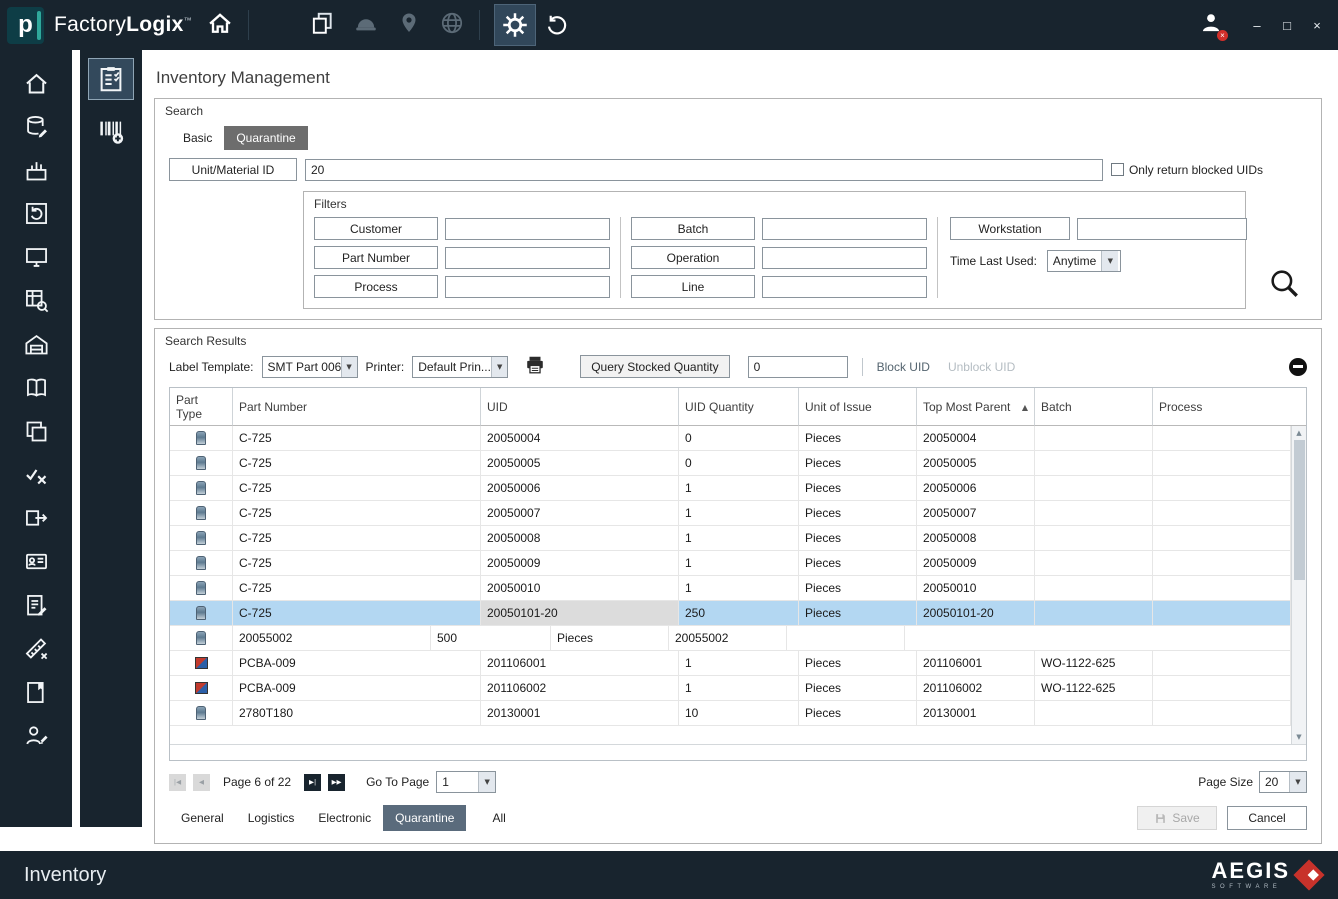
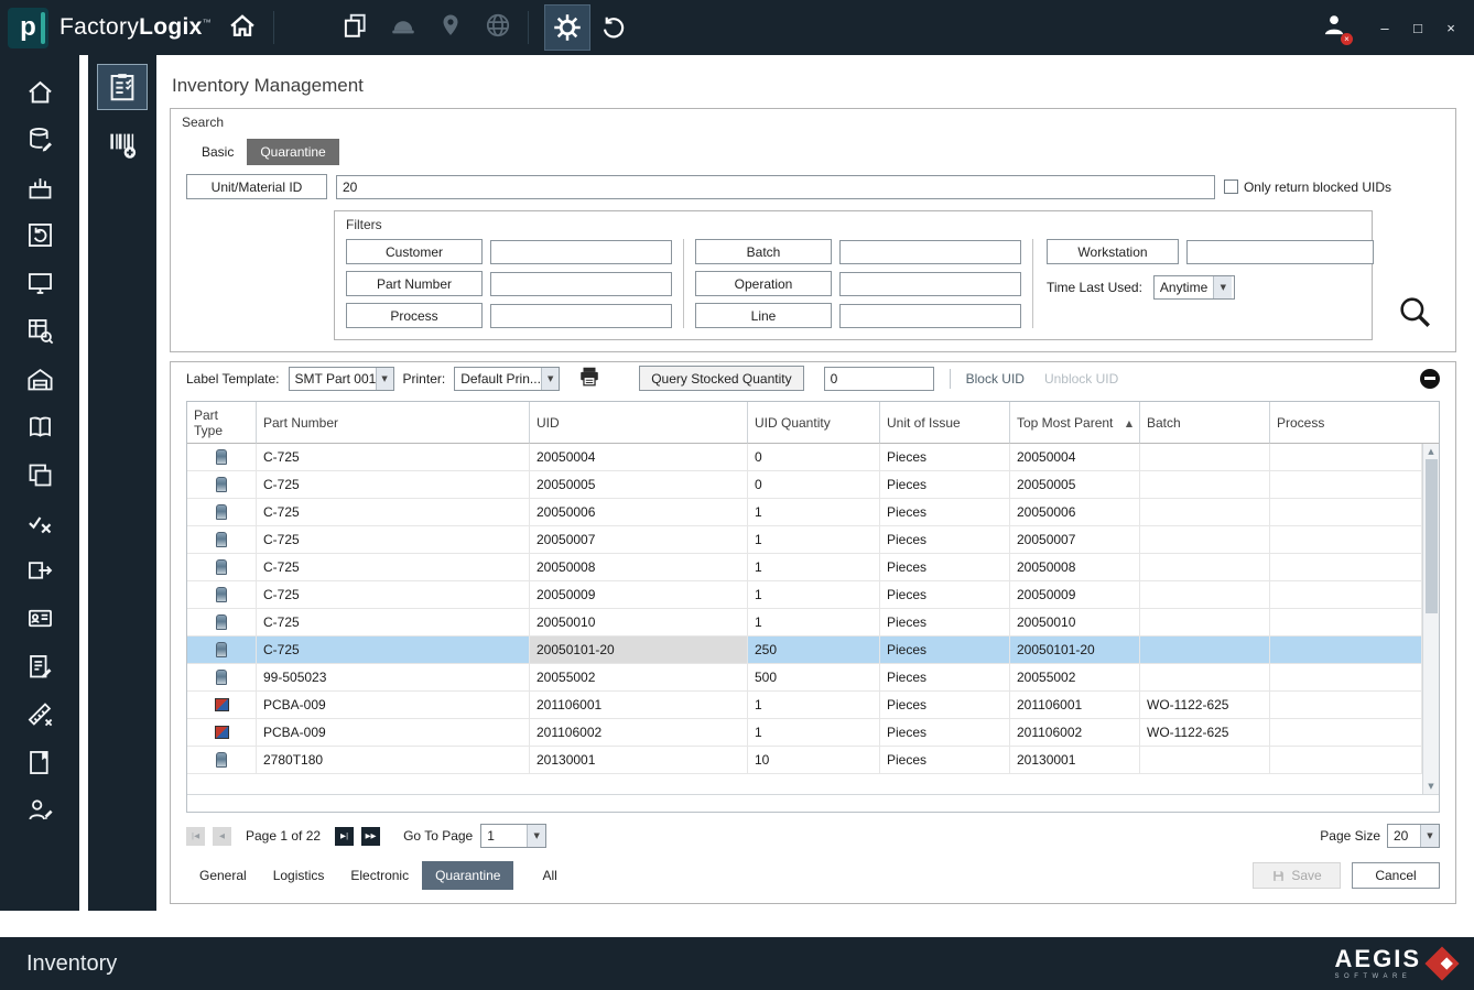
  p
  FactoryLogix™
  ×
  –
  □
  ×
  Inventory Management
  Search
  Basic
  Quarantine
  Unit/Material ID
  20
  Only return blocked UIDs
  Filters
  Customer
  Part Number
  Process
  Batch
  Operation
  Line
  Workstation
  Time Last Used:
  Anytime
  ▼
- Search Results
  Label Template:
- SMT Part 006
+ SMT Part 001
  ▼
  Printer:
  Default Prin...
  ▼
  Query Stocked Quantity
  0
  Block UID
  Unblock UID
  Part Type
  Part Number
  UID
  UID Quantity
  Unit of Issue
  Top Most Parent
  ▲
  Batch
  Process
  C-725
  20050004
  0
  Pieces
  20050004
  C-725
  20050005
  0
  Pieces
  20050005
  C-725
  20050006
  1
  Pieces
  20050006
  C-725
  20050007
  1
  Pieces
  20050007
  C-725
  20050008
  1
  Pieces
  20050008
  C-725
  20050009
  1
  Pieces
  20050009
  C-725
  20050010
  1
  Pieces
  20050010
  C-725
  20050101-20
  250
  Pieces
  20050101-20
+ 99-505023
  20055002
  500
  Pieces
  20055002
  PCBA-009
  201106001
  1
  Pieces
  201106001
  WO-1122-625
  PCBA-009
  201106002
  1
  Pieces
  201106002
  WO-1122-625
  2780T180
  20130001
  10
  Pieces
  20130001
  ▲
  ▼
  |◀
  ◀
- Page 6 of 22
+ Page 1 of 22
  ▶|
  ▶▶
  Go To Page
  1
  ▼
  Page Size
  20
  ▼
  General
  Logistics
  Electronic
  Quarantine
  All
  Save
  Cancel
  Inventory
  AEGIS
